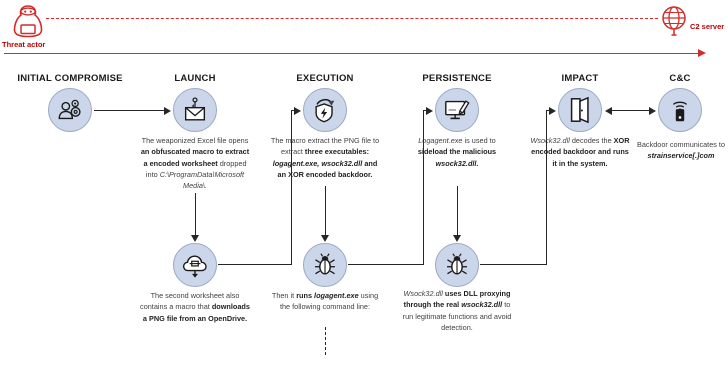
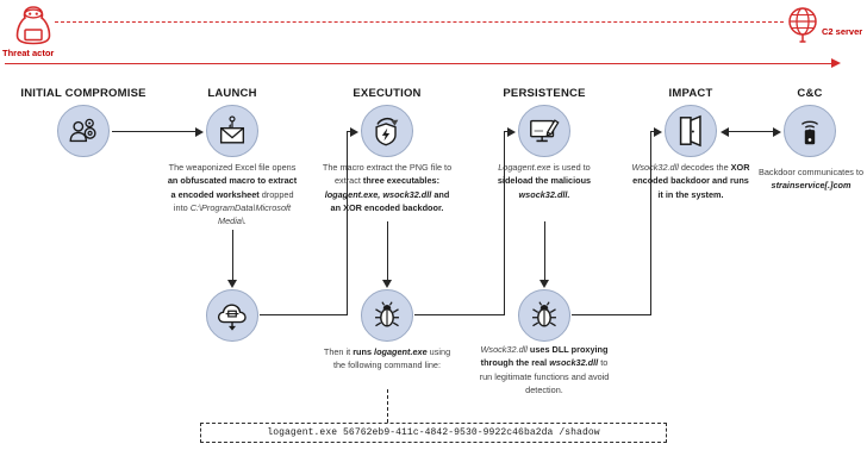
  Threat actor
  C2 server
  INITIAL COMPROMISE
  LAUNCH
  EXECUTION
  PERSISTENCE
  IMPACT
  C&C
  The weaponized Excel file opens an obfuscated macro to extract a encoded worksheet dropped into C:\ProgramData\Microsoft Media\.
  The macro extract the PNG file to extract three executables: logagent.exe, wsock32.dll and an XOR encoded backdoor.
  Logagent.exe is used to sideload the malicious wsock32.dll.
  Wsock32.dll decodes the XOR encoded backdoor and runs it in the system.
  Backdoor communicates to strainservice[.]com
- The second worksheet also contains a macro that downloads a PNG file from an OpenDrive.
  Then it runs logagent.exe using the following command line:
  Wsock32.dll uses DLL proxying through the real wsock32.dll to run legitimate functions and avoid detection.
+ logagent.exe 56762eb9-411c-4842-9530-9922c46ba2da /shadow
